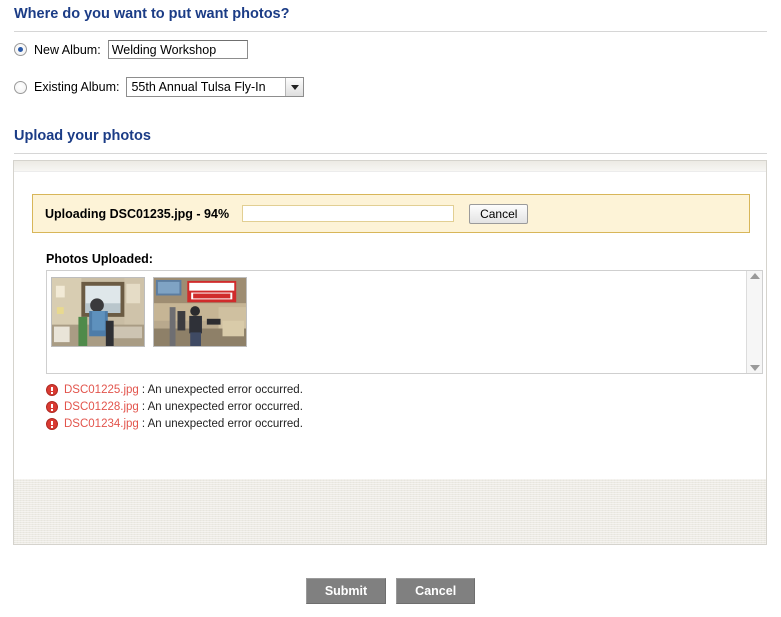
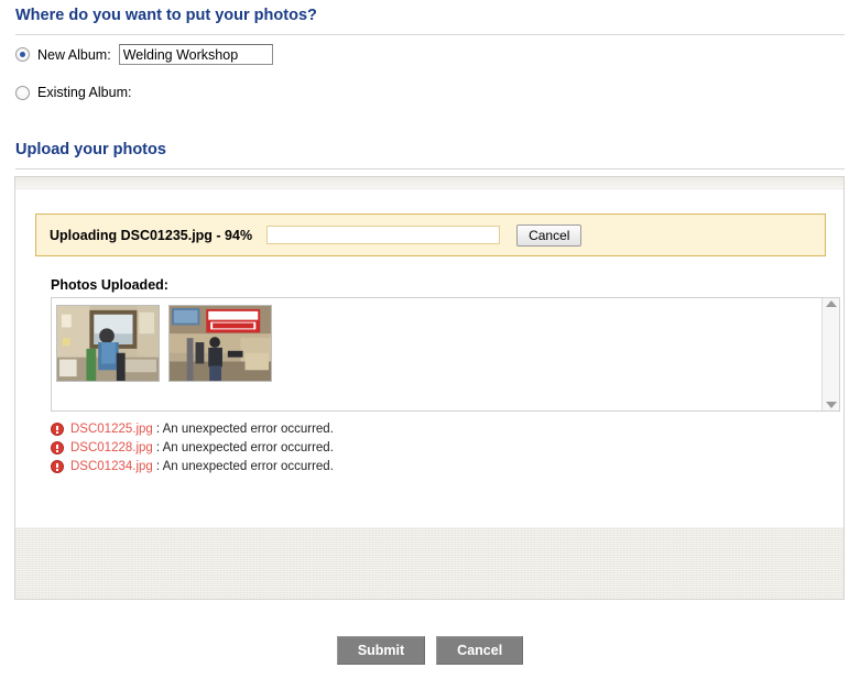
- Where do you want to put want photos?
+ Where do you want to put your photos?
  New Album:
  Welding Workshop
  Existing Album:
- 55th Annual Tulsa Fly-In
  Upload your photos
  Uploading DSC01235.jpg - 94%
  Cancel
  Photos Uploaded:
  DSC01225.jpg
  : An unexpected error occurred.
  DSC01228.jpg
  : An unexpected error occurred.
  DSC01234.jpg
  : An unexpected error occurred.
  Submit
  Cancel
